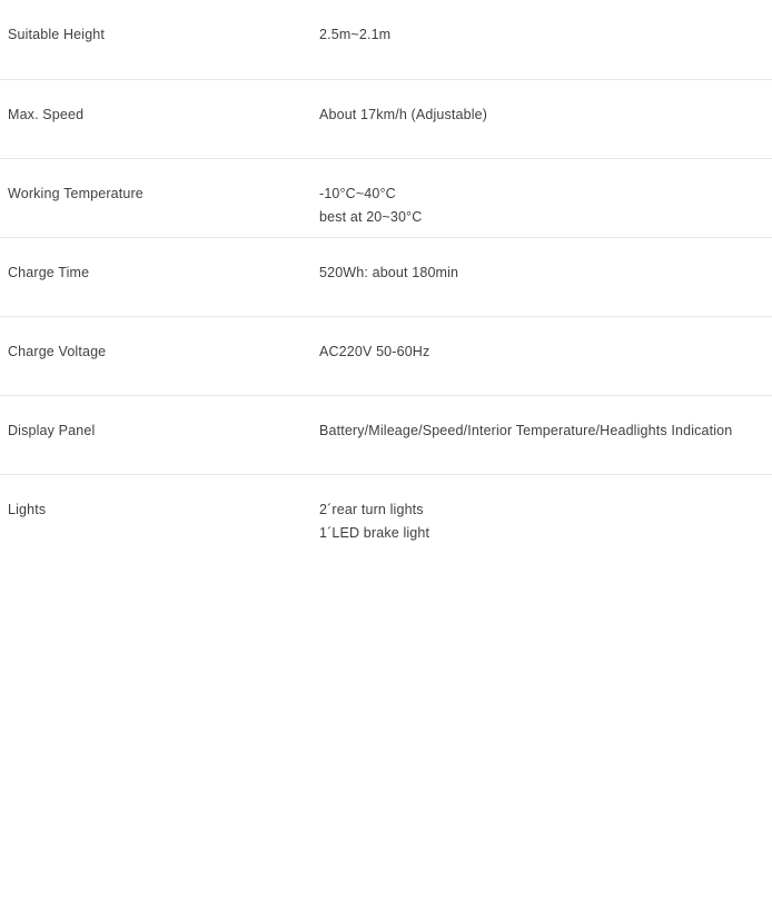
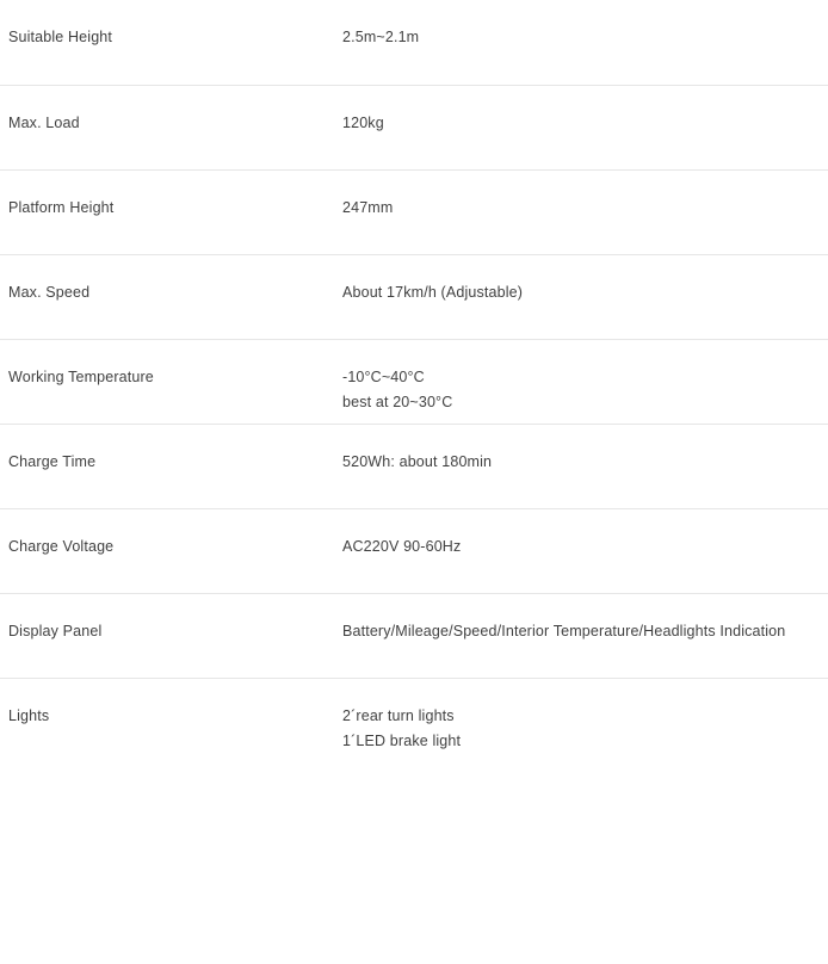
  Suitable Height	2.5m~2.1m
+ Max. Load	120kg
+ Platform Height	247mm
  Max. Speed	About 17km/h (Adjustable)
  Working Temperature	-10°C~40°C best at 20~30°C
  Charge Time	520Wh: about 180min
- Charge Voltage	AC220V 50-60Hz
+ Charge Voltage	AC220V 90-60Hz
  Display Panel	Battery/Mileage/Speed/Interior Temperature/Headlights Indication
  Lights	2´rear turn lights 1´LED brake light
